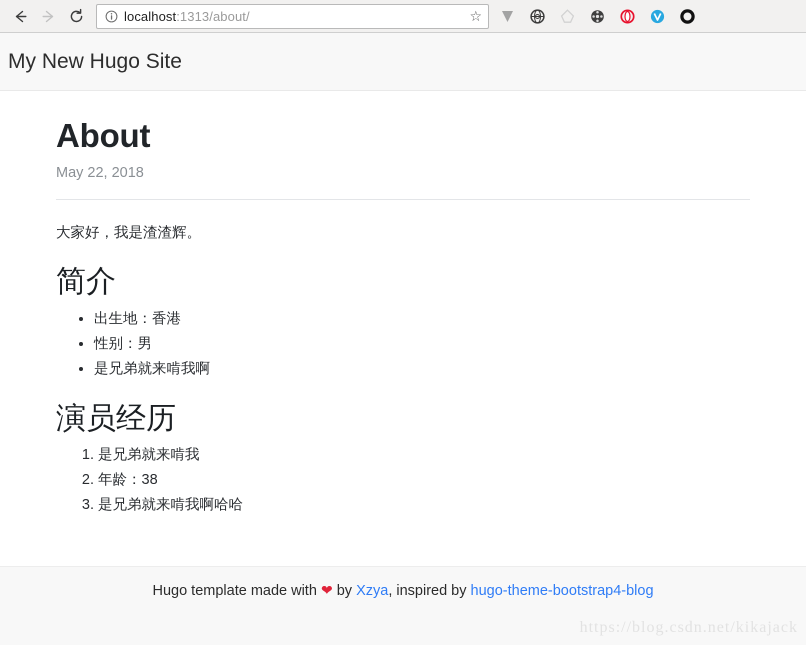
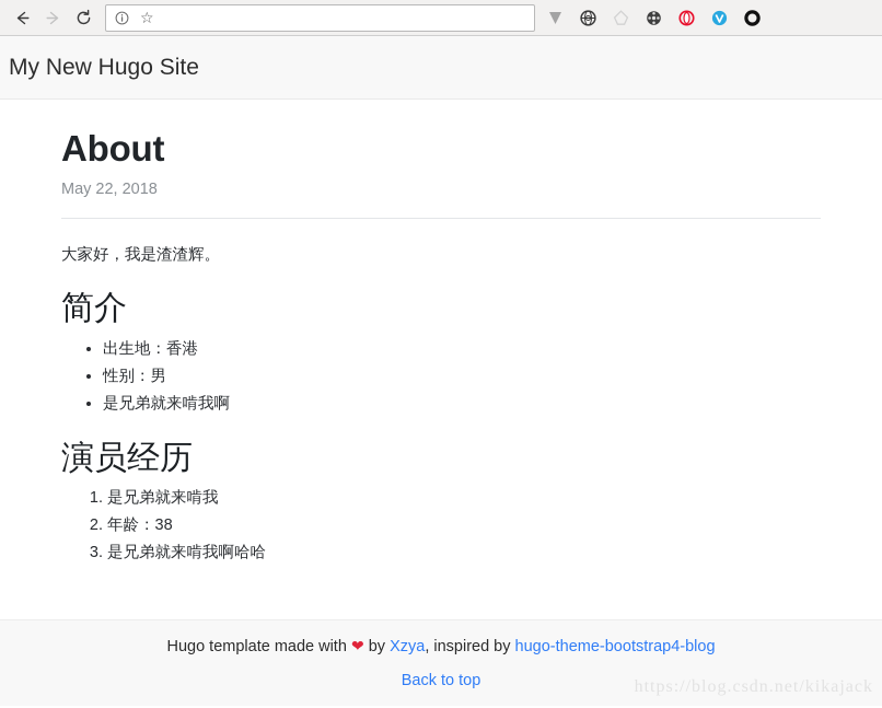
- localhost:1313/about/
  ☆
  My New Hugo Site
  About
  May 22, 2018
  大家好，我是渣渣辉。
  简介
  出生地：香港
  性别：男
  是兄弟就来啃我啊
  演员经历
  是兄弟就来啃我
  年龄：38
  是兄弟就来啃我啊哈哈
  Hugo template made with ❤ by Xzya, inspired by hugo-theme-bootstrap4-blog
+ Back to top
